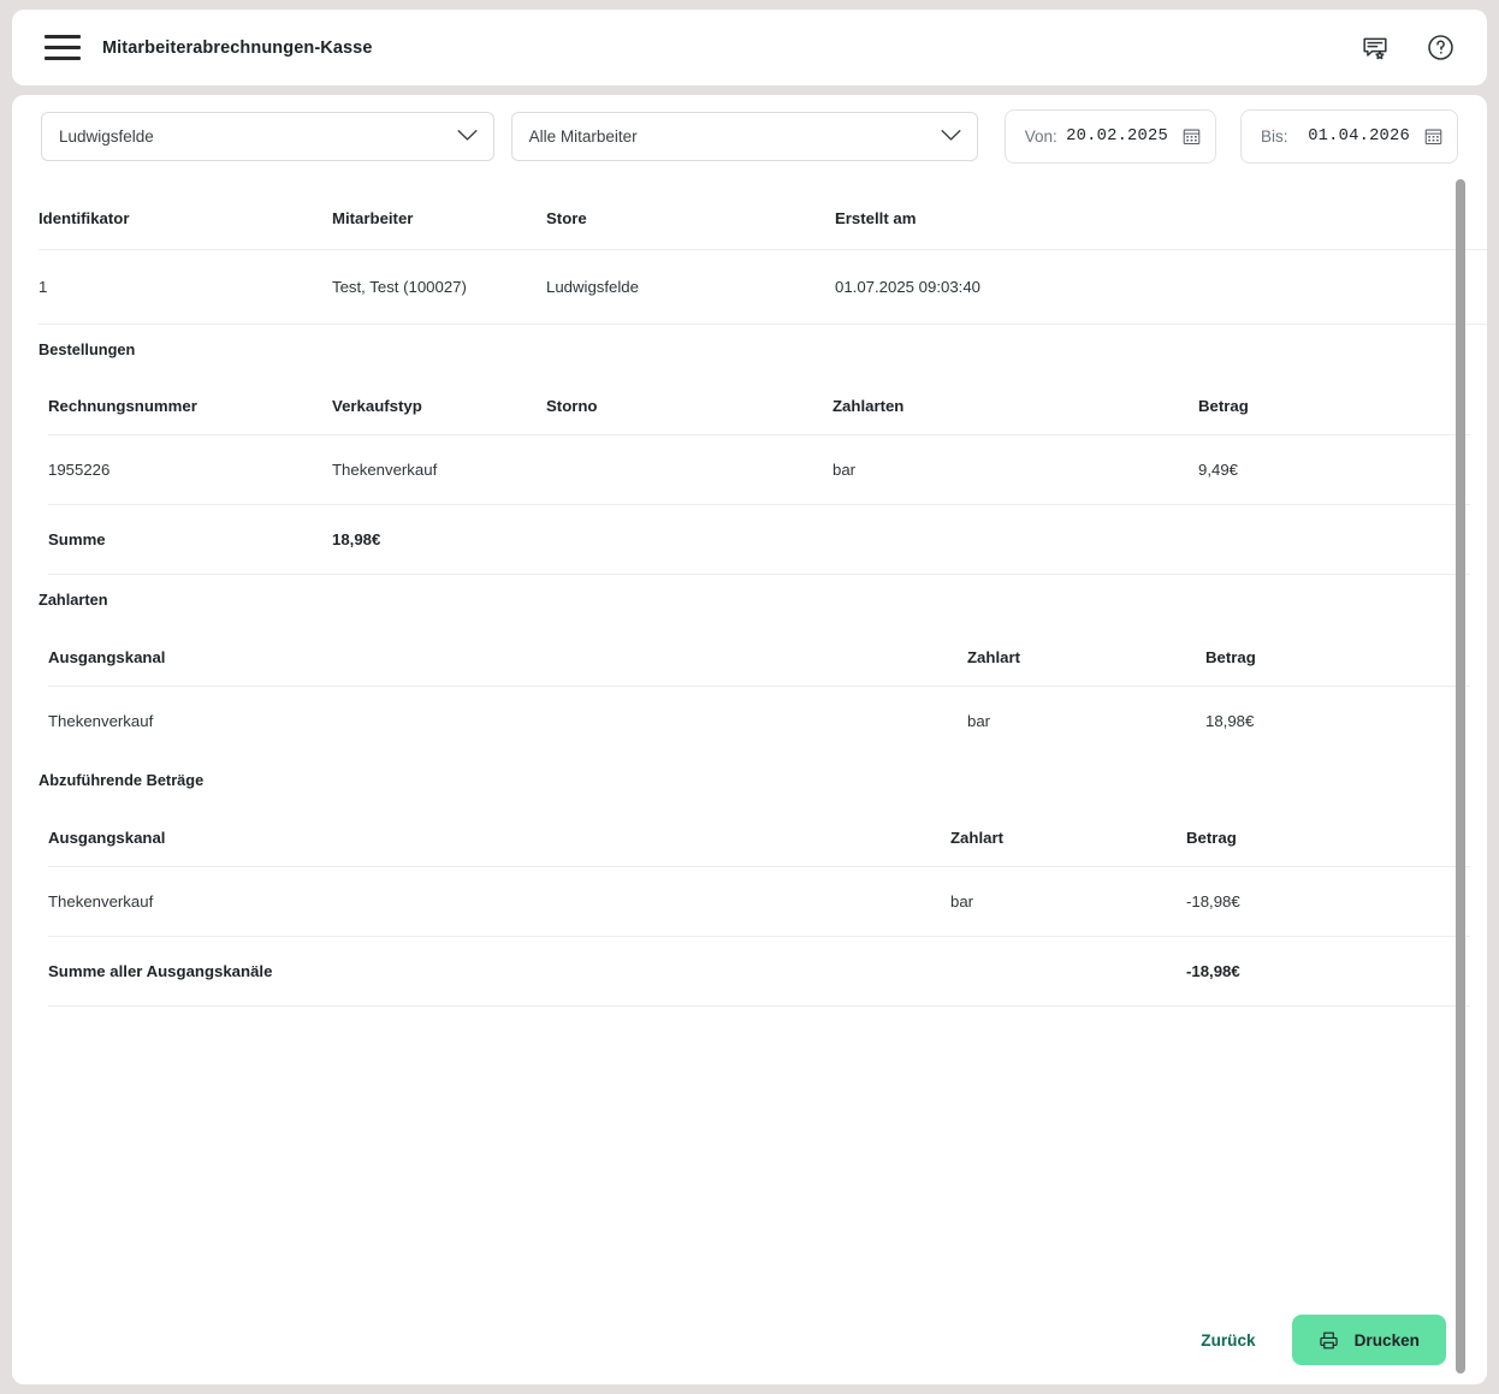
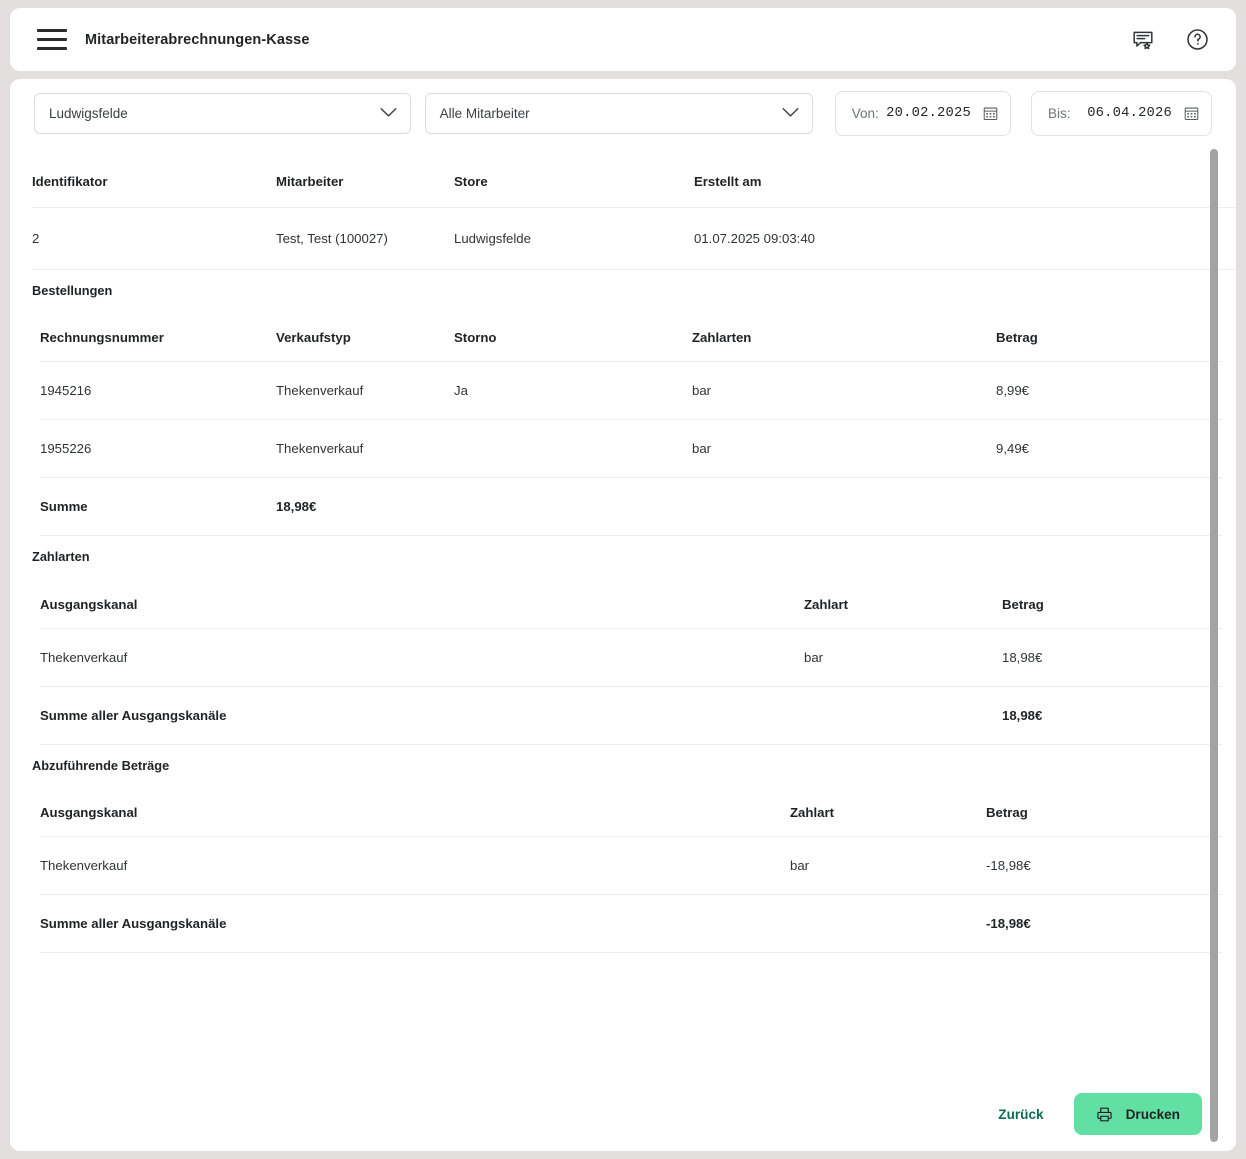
  Mitarbeiterabrechnungen-Kasse
  Ludwigsfelde
  Alle Mitarbeiter
  Von:
  20.02.2025
  Bis:
- 01.04.2026
+ 06.04.2026
  Identifikator	Mitarbeiter	Store	Erstellt am
- 1	Test, Test (100027)	Ludwigsfelde	01.07.2025 09:03:40
+ 2	Test, Test (100027)	Ludwigsfelde	01.07.2025 09:03:40
  Bestellungen
  Rechnungsnummer	Verkaufstyp	Storno	Zahlarten	Betrag
+ 1945216	Thekenverkauf	Ja	bar	8,99€
  1955226	Thekenverkauf		bar	9,49€
  Summe	18,98€
  Zahlarten
  Ausgangskanal	Zahlart	Betrag
  Thekenverkauf	bar	18,98€
+ Summe aller Ausgangskanäle		18,98€
  Abzuführende Beträge
  Ausgangskanal	Zahlart	Betrag
  Thekenverkauf	bar	-18,98€
  Summe aller Ausgangskanäle		-18,98€
  Zurück
  Drucken
